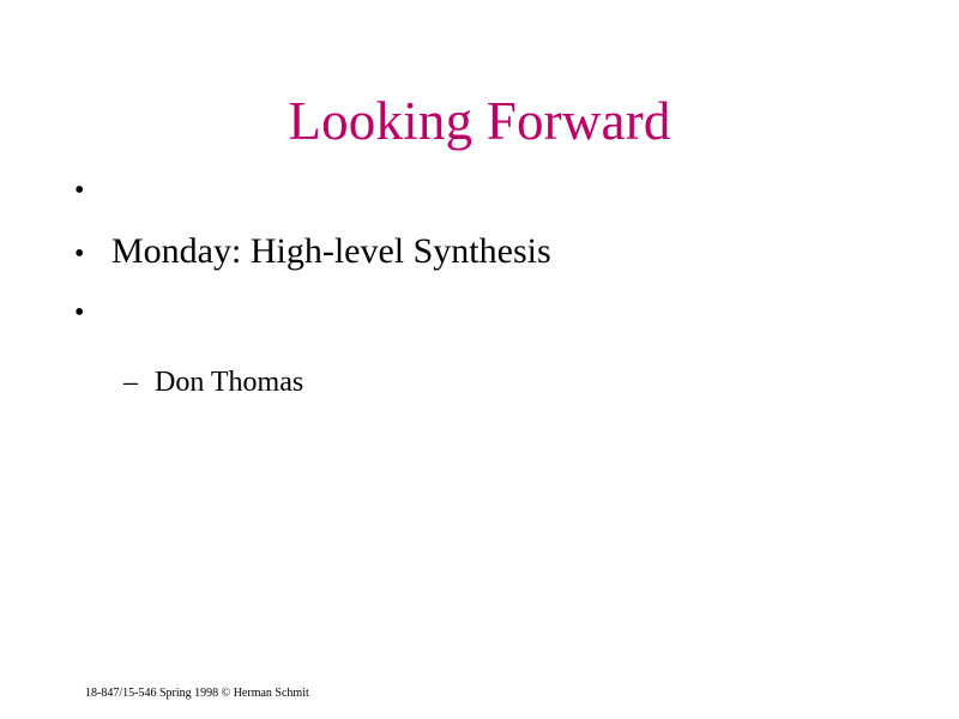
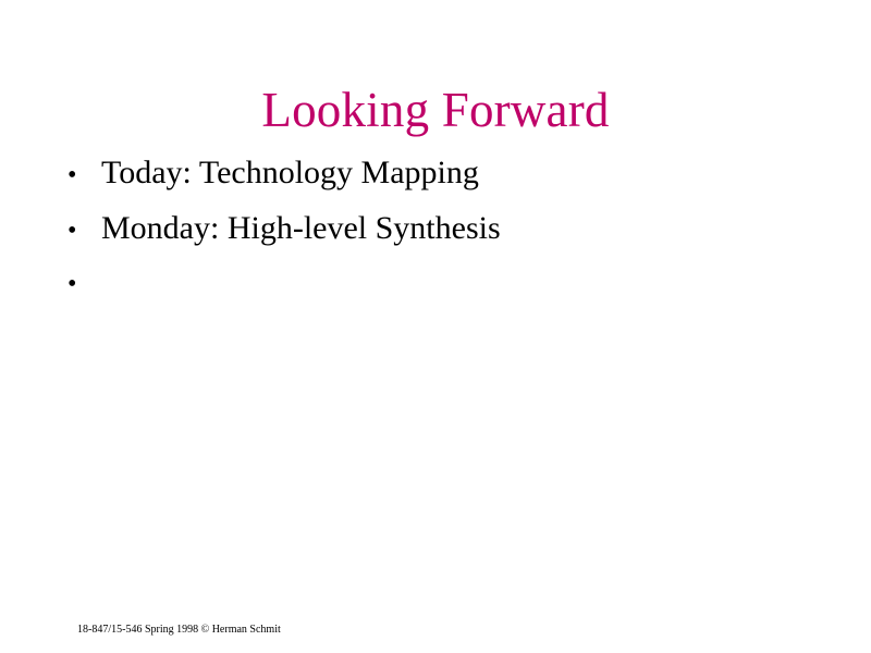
  Looking Forward
  •
+ Today: Technology Mapping
  •
  Monday: High-level Synthesis
  •
- –
- Don Thomas
  18-847/15-546 Spring 1998 © Herman Schmit
